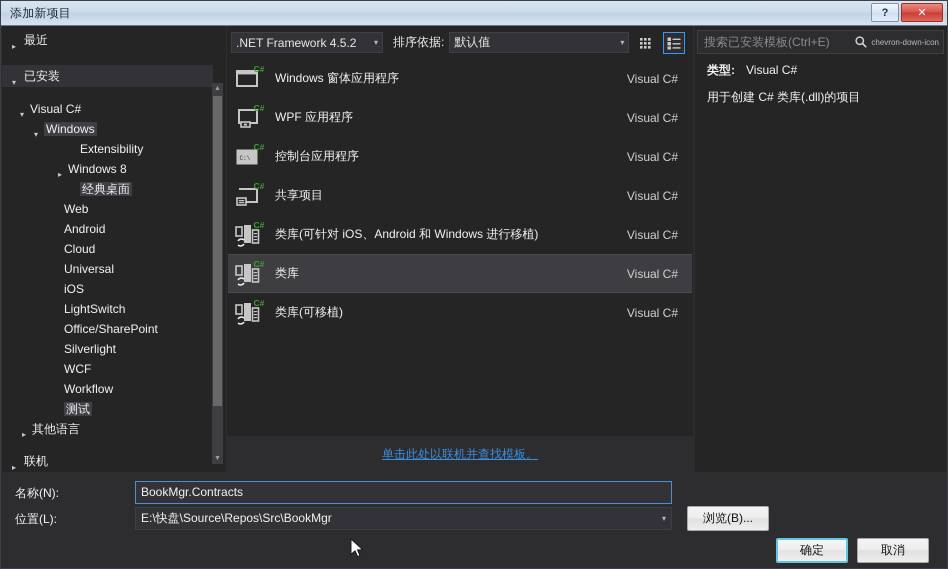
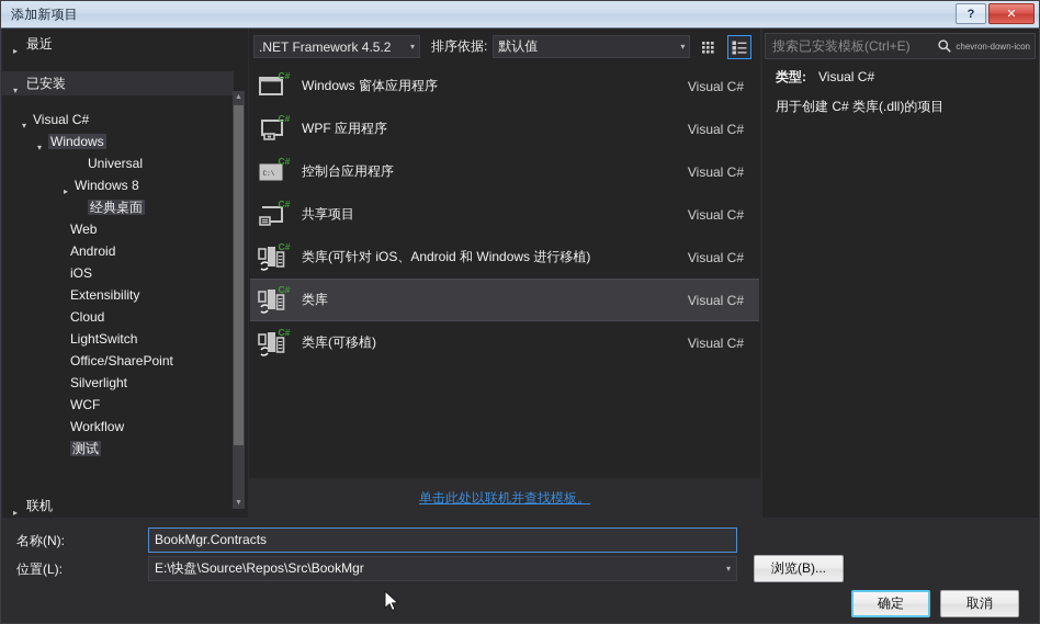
  添加新项目
  ?
  ✕
  最近
  已安装
  Visual C#
  Windows
- Extensibility
+ Universal
  Windows 8
  经典桌面
  Web
  Android
- Cloud
+ iOS
- Universal
+ Extensibility
- iOS
+ Cloud
  LightSwitch
  Office/SharePoint
  Silverlight
  WCF
  Workflow
  测试
- 其他语言
  联机
  .NET Framework 4.5.2
  ▾
  排序依据:
  默认值
  ▾
  C#
  Windows 窗体应用程序
  Visual C#
  C#
  WPF 应用程序
  Visual C#
  C#
  控制台应用程序
  Visual C#
  C#
  共享项目
  Visual C#
  C#
  类库(可针对 iOS、Android 和 Windows 进行移植)
  Visual C#
  C#
  类库
  Visual C#
  C#
  类库(可移植)
  Visual C#
  单击此处以联机并查找模板。
  搜索已安装模板(Ctrl+E)
  chevron-down-icon
  类型:
  Visual C#
  用于创建 C# 类库(.dll)的项目
  名称(N):
  BookMgr.Contracts
  位置(L):
  E:\快盘\Source\Repos\Src\BookMgr
  ▾
  浏览(B)...
  确定
  取消
